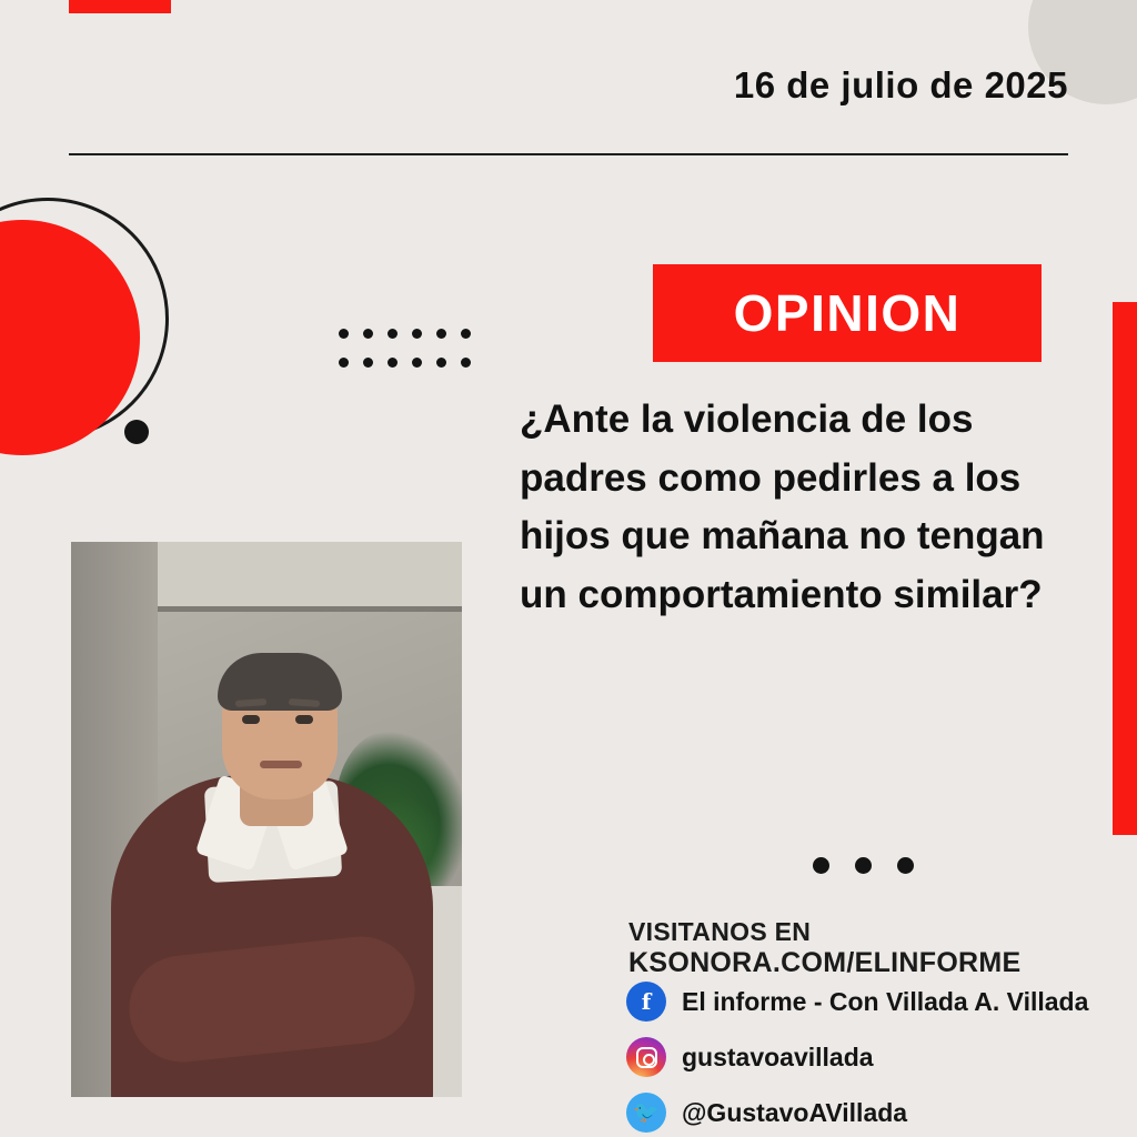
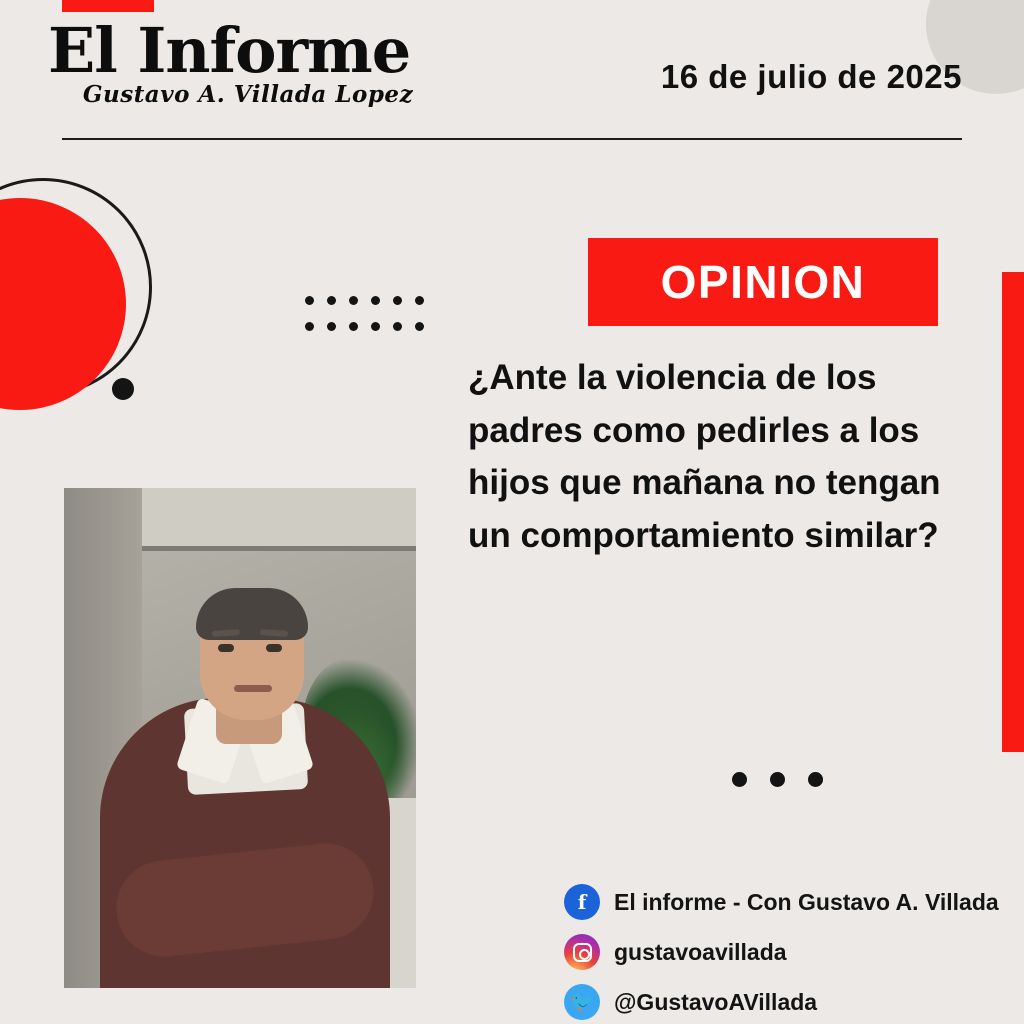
+ El Informe
+ Gustavo A. Villada Lopez
  16 de julio de 2025
  OPINION
  ¿Ante la violencia de los padres como pedirles a los hijos que mañana no tengan un comportamiento similar?
- VISITANOS EN KSONORA.COM/ELINFORME
  f
- El informe - Con Villada A. Villada
+ El informe - Con Gustavo A. Villada
  gustavoavillada
  🐦
  @GustavoAVillada
